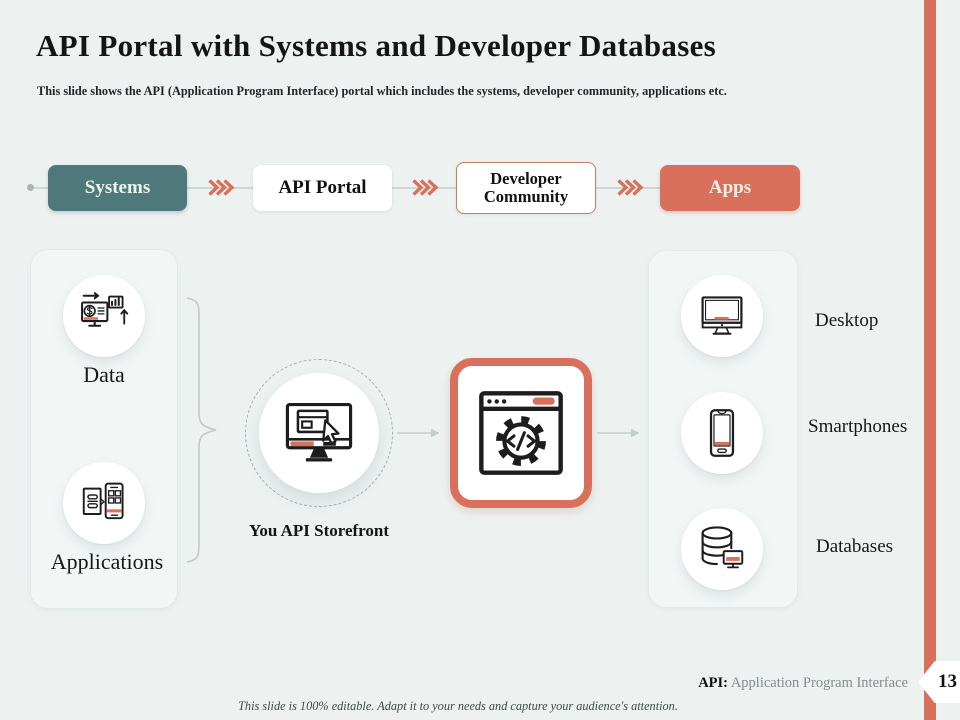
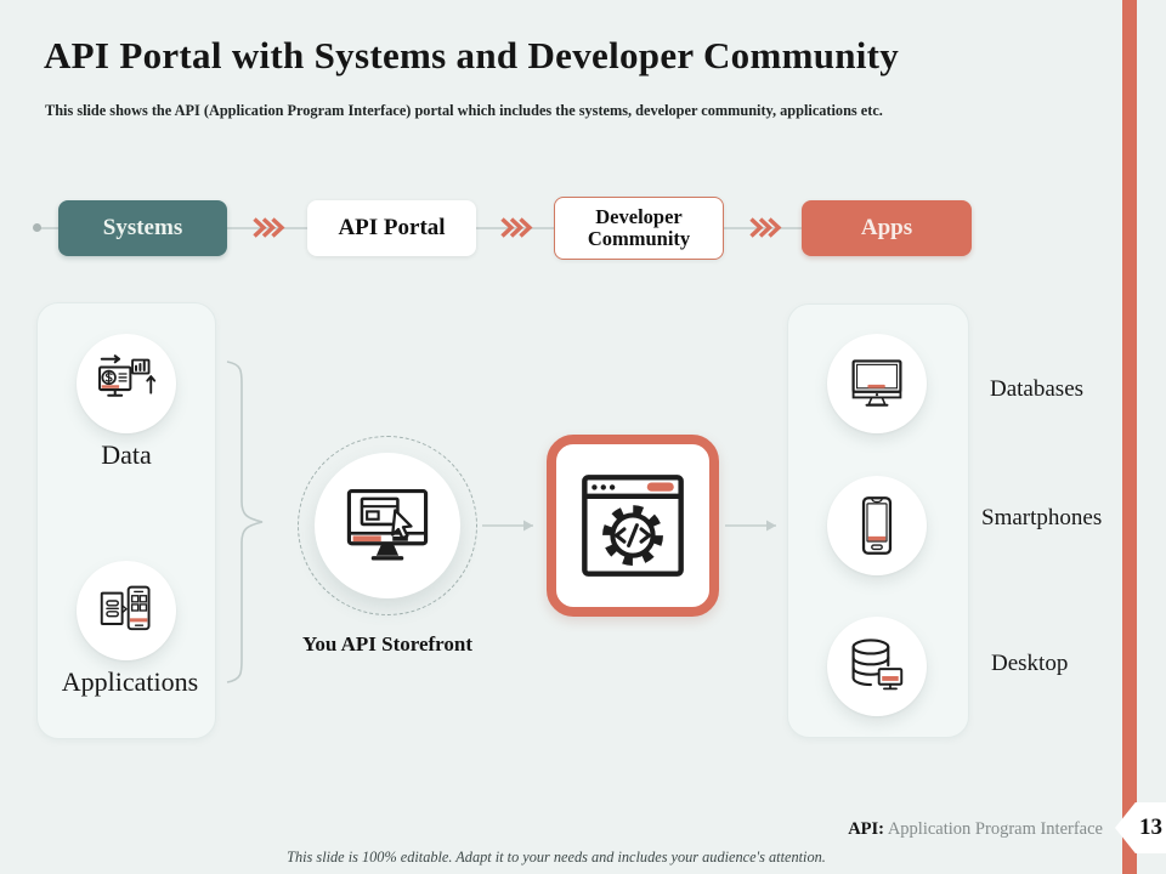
- API Portal with Systems and Developer Databases
+ API Portal with Systems and Developer Community
  This slide shows the API (Application Program Interface) portal which includes the systems, developer community, applications etc.
  13
  Systems
  API Portal
  Developer Community
  Apps
  Data
  Applications
  You API Storefront
- Desktop
+ Databases
  Smartphones
- Databases
+ Desktop
  API: Application Program Interface
- This slide is 100% editable. Adapt it to your needs and capture your audience's attention.
+ This slide is 100% editable. Adapt it to your needs and includes your audience's attention.
